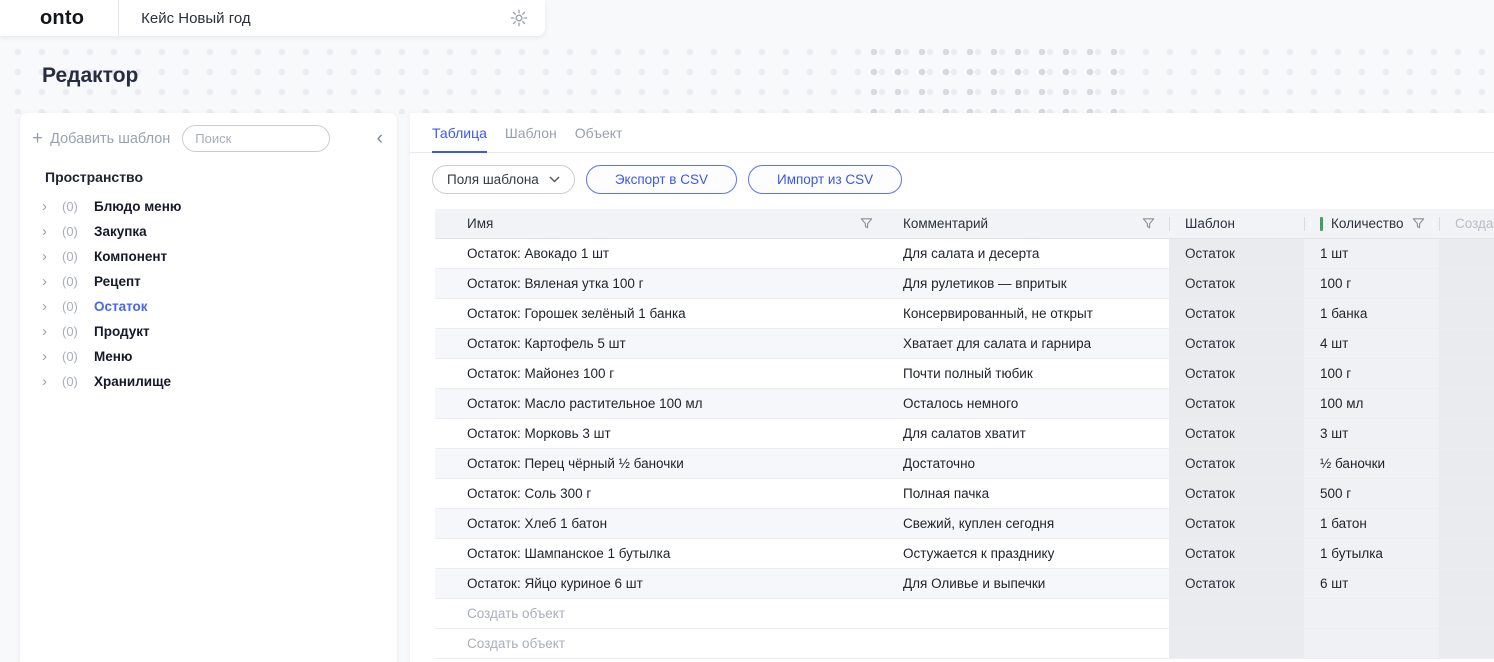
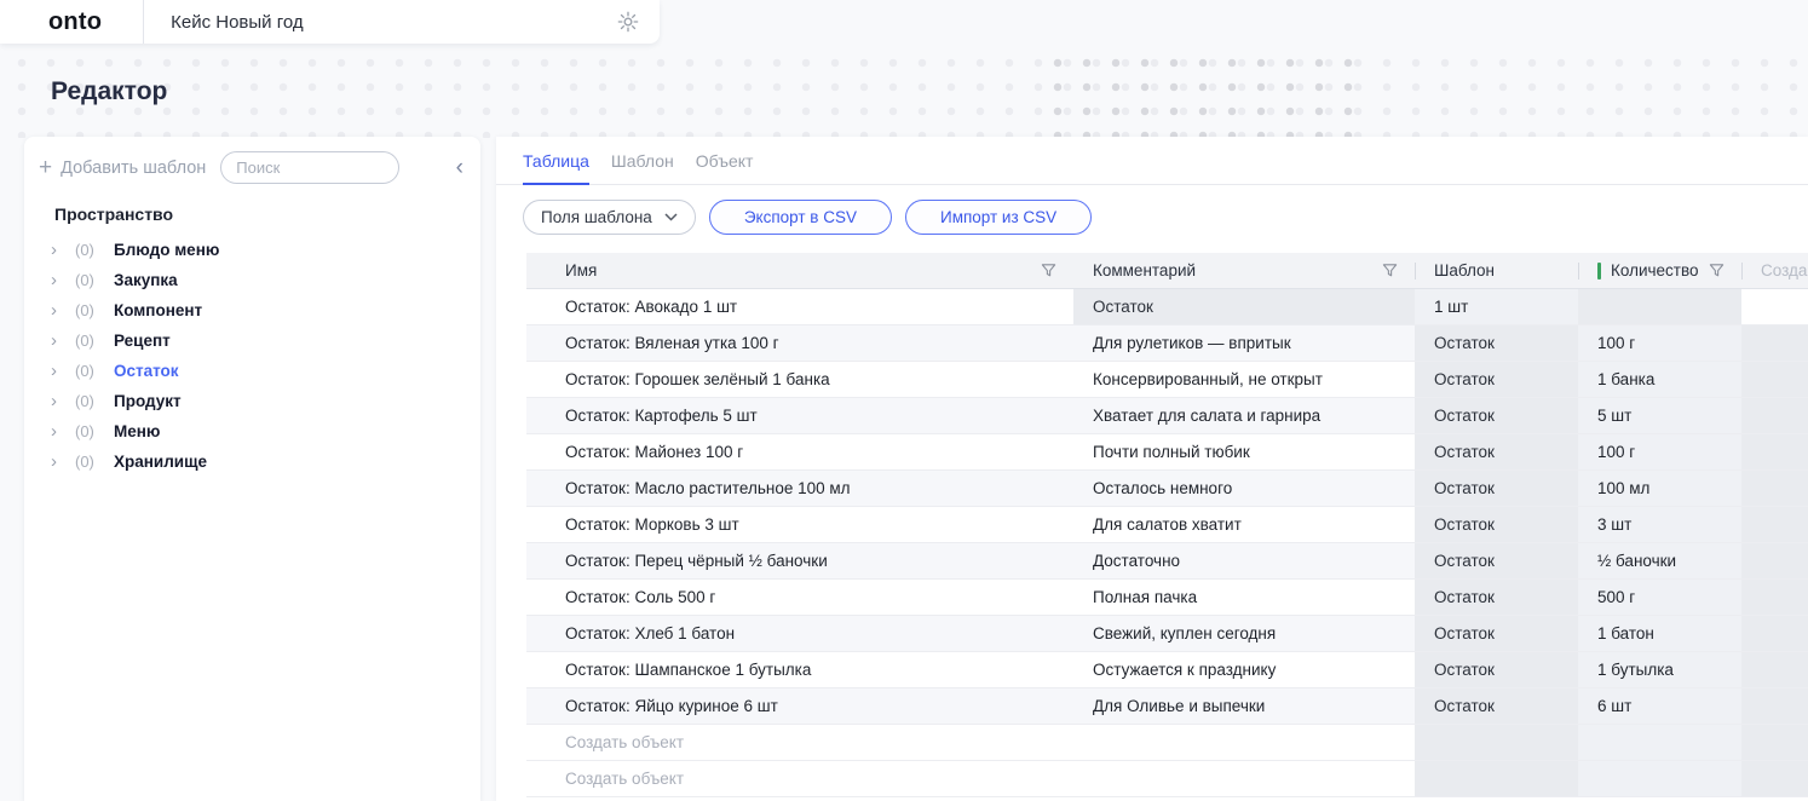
  onto
  Кейс Новый год
  Редактор
  +
  Добавить шаблон
  Поиск
  ‹
  Пространство
  ›
  (0)
  Блюдо меню
  ›
  (0)
  Закупка
  ›
  (0)
  Компонент
  ›
  (0)
  Рецепт
  ›
  (0)
  Остаток
  ›
  (0)
  Продукт
  ›
  (0)
  Меню
  ›
  (0)
  Хранилище
  Таблица
  Шаблон
  Объект
  Поля шаблона
  Экспорт в CSV
  Импорт из CSV
  Имя
  Комментарий
  Шаблон
  Количество
  Созда
  Остаток: Авокадо 1 шт
- Для салата и десерта
  Остаток
  1 шт
  Остаток: Вяленая утка 100 г
  Для рулетиков — впритык
  Остаток
  100 г
  Остаток: Горошек зелёный 1 банка
  Консервированный, не открыт
  Остаток
  1 банка
  Остаток: Картофель 5 шт
  Хватает для салата и гарнира
  Остаток
- 4 шт
+ 5 шт
  Остаток: Майонез 100 г
  Почти полный тюбик
  Остаток
  100 г
  Остаток: Масло растительное 100 мл
  Осталось немного
  Остаток
  100 мл
  Остаток: Морковь 3 шт
  Для салатов хватит
  Остаток
  3 шт
  Остаток: Перец чёрный ½ баночки
  Достаточно
  Остаток
  ½ баночки
- Остаток: Соль 300 г
+ Остаток: Соль 500 г
  Полная пачка
  Остаток
  500 г
  Остаток: Хлеб 1 батон
  Свежий, куплен сегодня
  Остаток
  1 батон
  Остаток: Шампанское 1 бутылка
  Остужается к празднику
  Остаток
  1 бутылка
  Остаток: Яйцо куриное 6 шт
  Для Оливье и выпечки
  Остаток
  6 шт
  Создать объект
  Создать объект
